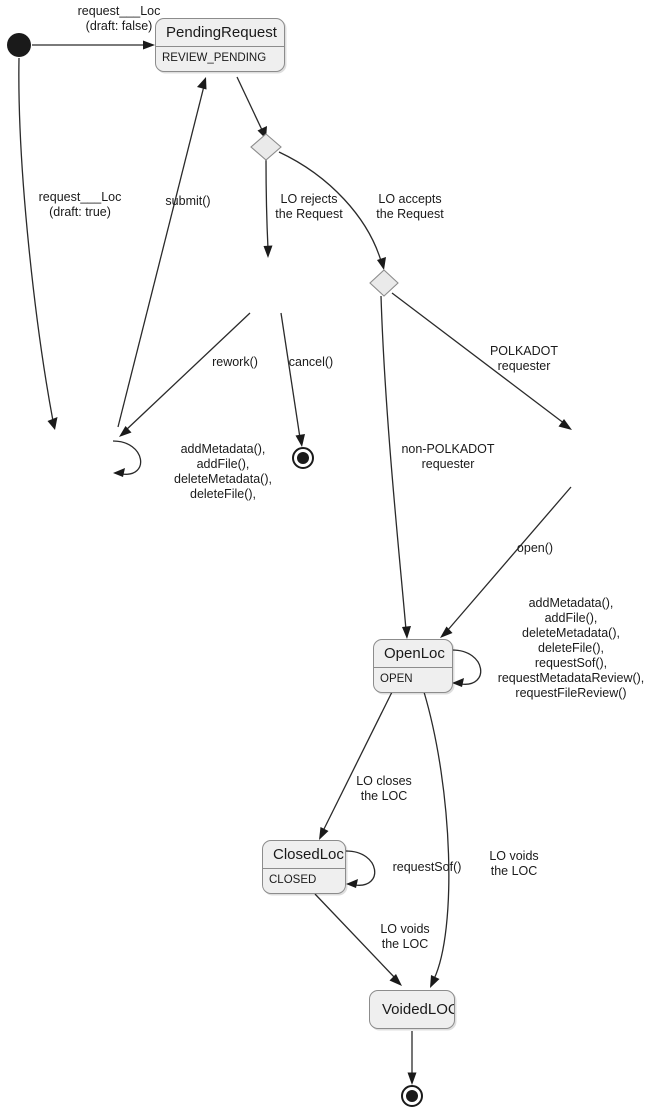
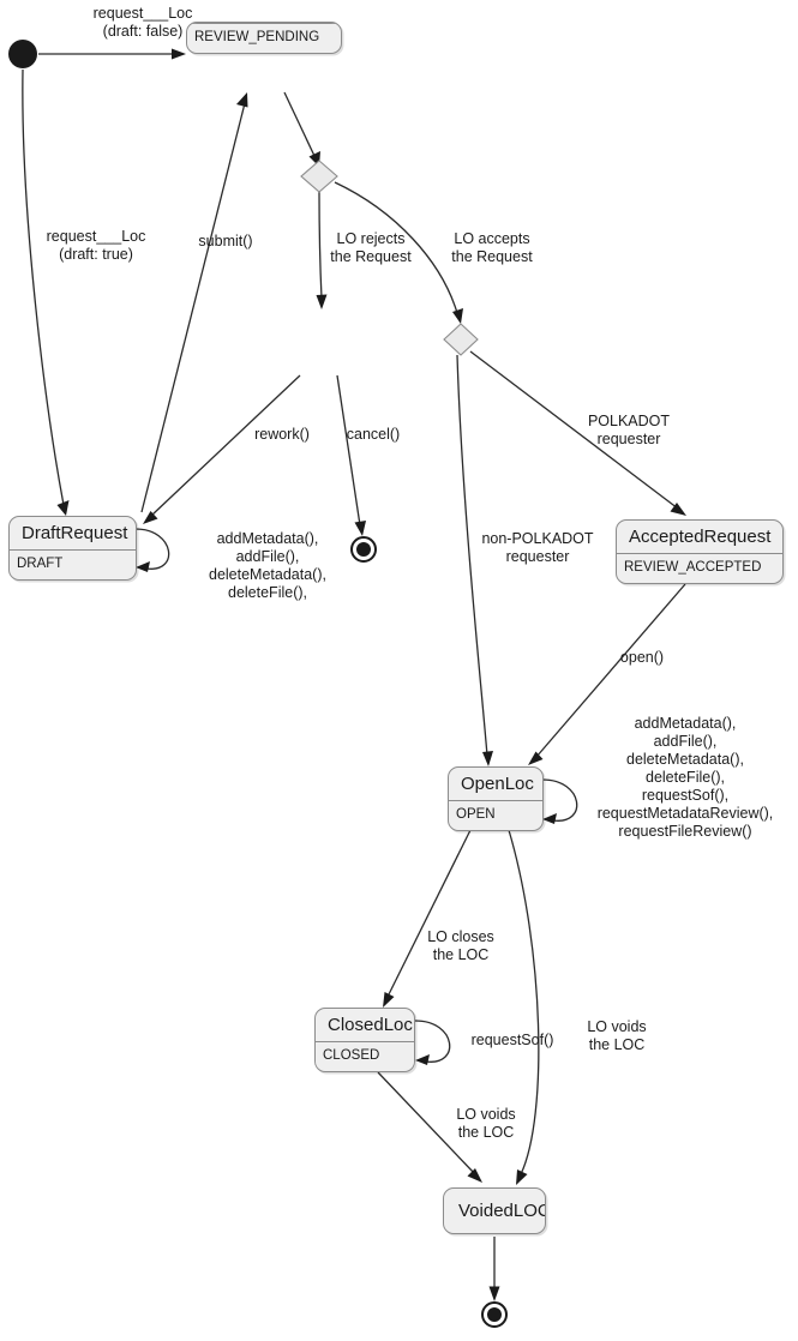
- PendingRequest
  REVIEW_PENDING
+ DraftRequest
+ DRAFT
+ AcceptedRequest
+ REVIEW_ACCEPTED
  OpenLoc
  OPEN
  ClosedLoc
  CLOSED
  VoidedLOC
  request___Loc
  (draft: false)
  request___Loc
  (draft: true)
  submit()
  LO rejects
  the Request
  LO accepts
  the Request
  rework()
  cancel()
  addMetadata(),
  addFile(),
  deleteMetadata(),
  deleteFile(),
  POLKADOT
  requester
  non-POLKADOT
  requester
  open()
  addMetadata(),
  addFile(),
  deleteMetadata(),
  deleteFile(),
  requestSof(),
  requestMetadataReview(),
  requestFileReview()
  LO closes
  the LOC
  requestSof()
  LO voids
  the LOC
  LO voids
  the LOC
